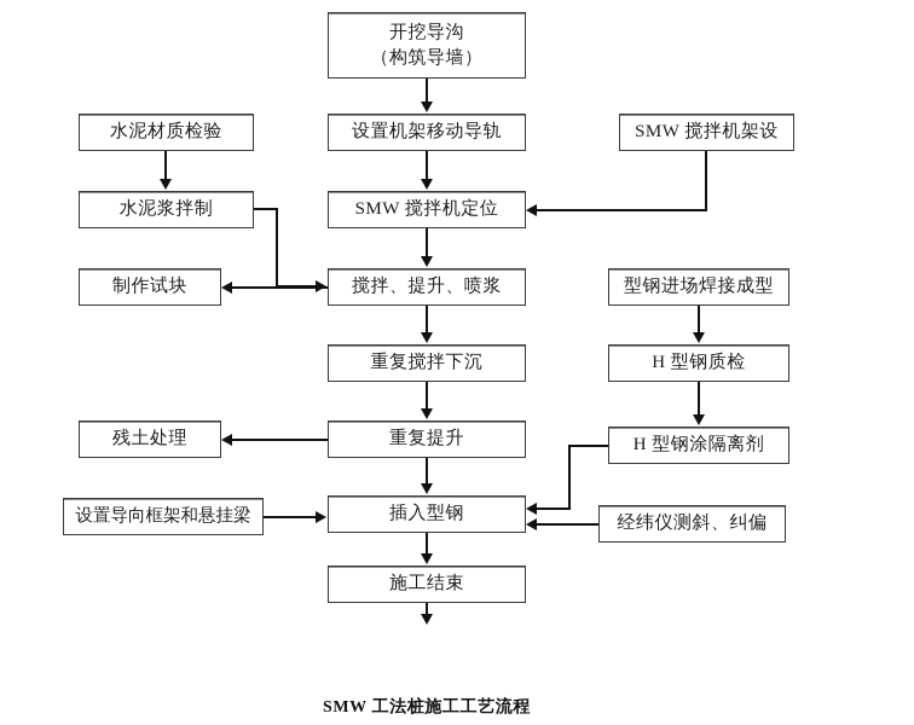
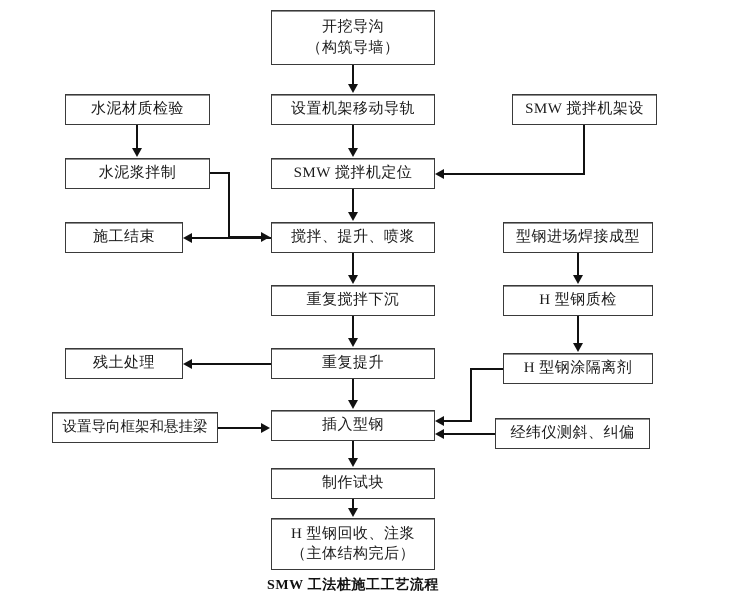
  开挖导沟
  （构筑导墙）
  水泥材质检验
  设置机架移动导轨
  SMW 搅拌机架设
  水泥浆拌制
  SMW 搅拌机定位
- 制作试块
+ 施工结束
  搅拌、提升、喷浆
  型钢进场焊接成型
  重复搅拌下沉
  H 型钢质检
  残土处理
  重复提升
  H 型钢涂隔离剂
  设置导向框架和悬挂梁
  插入型钢
  经纬仪测斜、纠偏
- 施工结束
+ 制作试块
+ H 型钢回收、注浆
+ （主体结构完后）
  SMW 工法桩施工工艺流程
